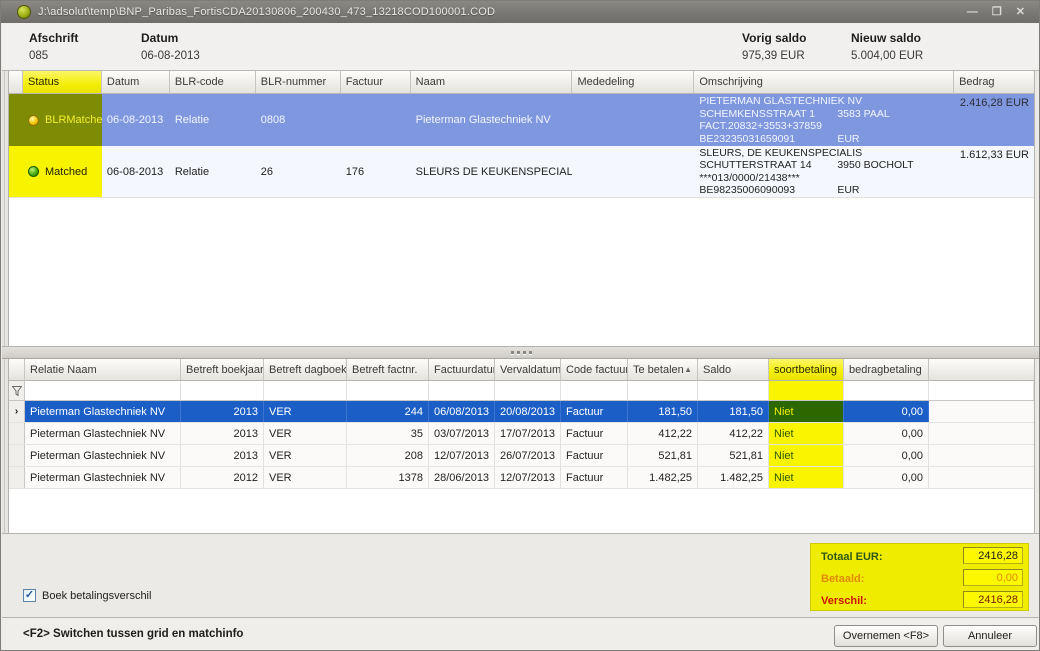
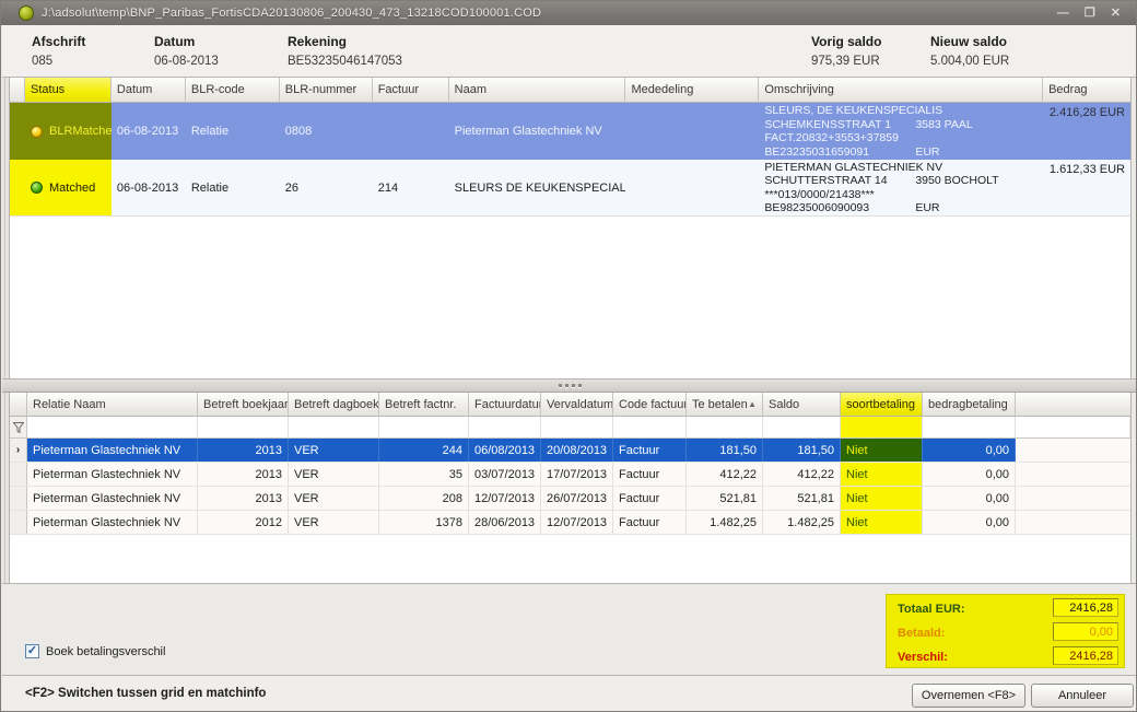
  J:\adsolut\temp\BNP_Paribas_FortisCDA20130806_200430_473_13218COD100001.COD
  —
  ❐
  ✕
  Afschrift
  085
  Datum
  06-08-2013
+ Rekening
+ BE53235046147053
  Vorig saldo
  975,39 EUR
  Nieuw saldo
  5.004,00 EUR
  Status
  Datum
  BLR-code
  BLR-nummer
  Factuur
  Naam
  Mededeling
  Omschrijving
  Bedrag
  BLRMatche
  06-08-2013
  Relatie
  0808
  Pieterman Glastechniek NV
- PIETERMAN GLASTECHNIEK NV
+ SLEURS, DE KEUKENSPECIALIS
  SCHEMKENSSTRAAT 1
  3583 PAAL
  FACT.20832+3553+37859
  BE23235031659091
  EUR
  2.416,28 EUR
  Matched
  06-08-2013
  Relatie
  26
- 176
+ 214
  SLEURS DE KEUKENSPECIAL
- SLEURS, DE KEUKENSPECIALIS
+ PIETERMAN GLASTECHNIEK NV
  SCHUTTERSTRAAT 14
  3950 BOCHOLT
  ***013/0000/21438***
  BE98235006090093
  EUR
  1.612,33 EUR
  Relatie Naam
  Betreft boekjaar
  Betreft dagboek
  Betreft factnr.
  Factuurdatu
  Vervaldatum
  Code factuu
  Te betalen
  ▲
  Saldo
  soortbetaling
  bedragbetaling
  ›
  Pieterman Glastechniek NV
  2013
  VER
  244
  06/08/2013
  20/08/2013
  Factuur
  181,50
  181,50
  Niet
  0,00
  Pieterman Glastechniek NV
  2013
  VER
  35
  03/07/2013
  17/07/2013
  Factuur
  412,22
  412,22
  Niet
  0,00
  Pieterman Glastechniek NV
  2013
  VER
  208
  12/07/2013
  26/07/2013
  Factuur
  521,81
  521,81
  Niet
  0,00
  Pieterman Glastechniek NV
  2012
  VER
  1378
  28/06/2013
  12/07/2013
  Factuur
  1.482,25
  1.482,25
  Niet
  0,00
  Totaal EUR:
  2416,28
  Betaald:
  0,00
  Verschil:
  2416,28
  ✓
  Boek betalingsverschil
  <F2> Switchen tussen grid en matchinfo
  Overnemen <F8>
  Annuleer
